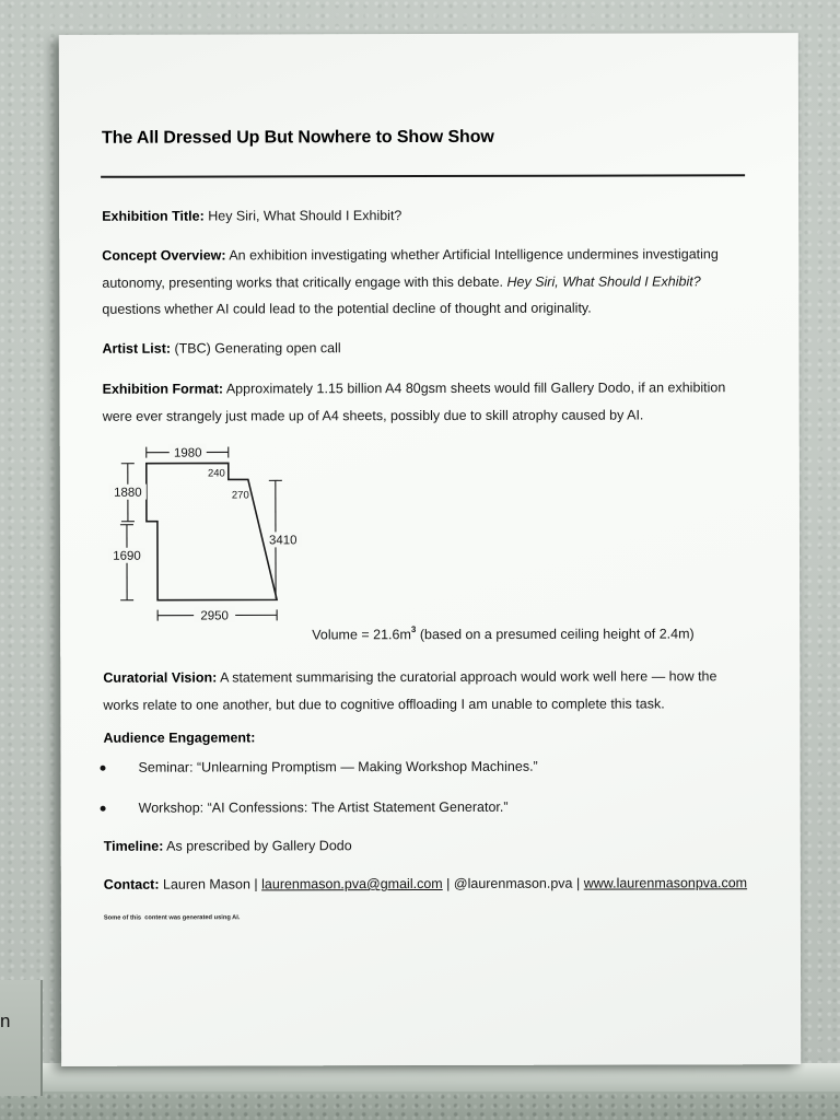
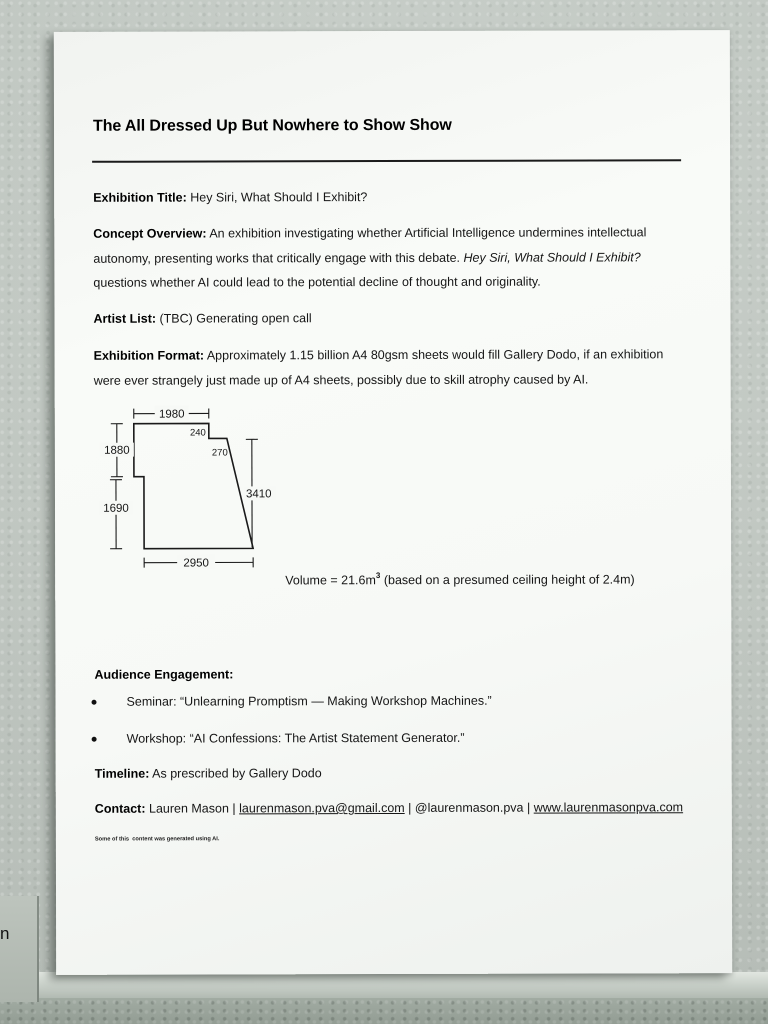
  n
  The All Dressed Up But Nowhere to Show Show
  Exhibition Title: Hey Siri, What Should I Exhibit?
- Concept Overview: An exhibition investigating whether Artificial Intelligence undermines investigating
+ Concept Overview: An exhibition investigating whether Artificial Intelligence undermines intellectual
  autonomy, presenting works that critically engage with this debate. Hey Siri, What Should I Exhibit?
  questions whether AI could lead to the potential decline of thought and originality.
  Artist List: (TBC) Generating open call
  Exhibition Format: Approximately 1.15 billion A4 80gsm sheets would fill Gallery Dodo, if an exhibition
  were ever strangely just made up of A4 sheets, possibly due to skill atrophy caused by AI.
  1980
  1880
  1690
  3410
  2950
  240
  270
  Volume = 21.6m3 (based on a presumed ceiling height of 2.4m)
- Curatorial Vision: A statement summarising the curatorial approach would work well here — how the
- works relate to one another, but due to cognitive offloading I am unable to complete this task.
  Audience Engagement:
  Seminar: “Unlearning Promptism — Making Workshop Machines.”
  Workshop: “AI Confessions: The Artist Statement Generator.”
  Timeline: As prescribed by Gallery Dodo
  Contact: Lauren Mason | laurenmason.pva@gmail.com | @laurenmason.pva | www.laurenmasonpva.com
